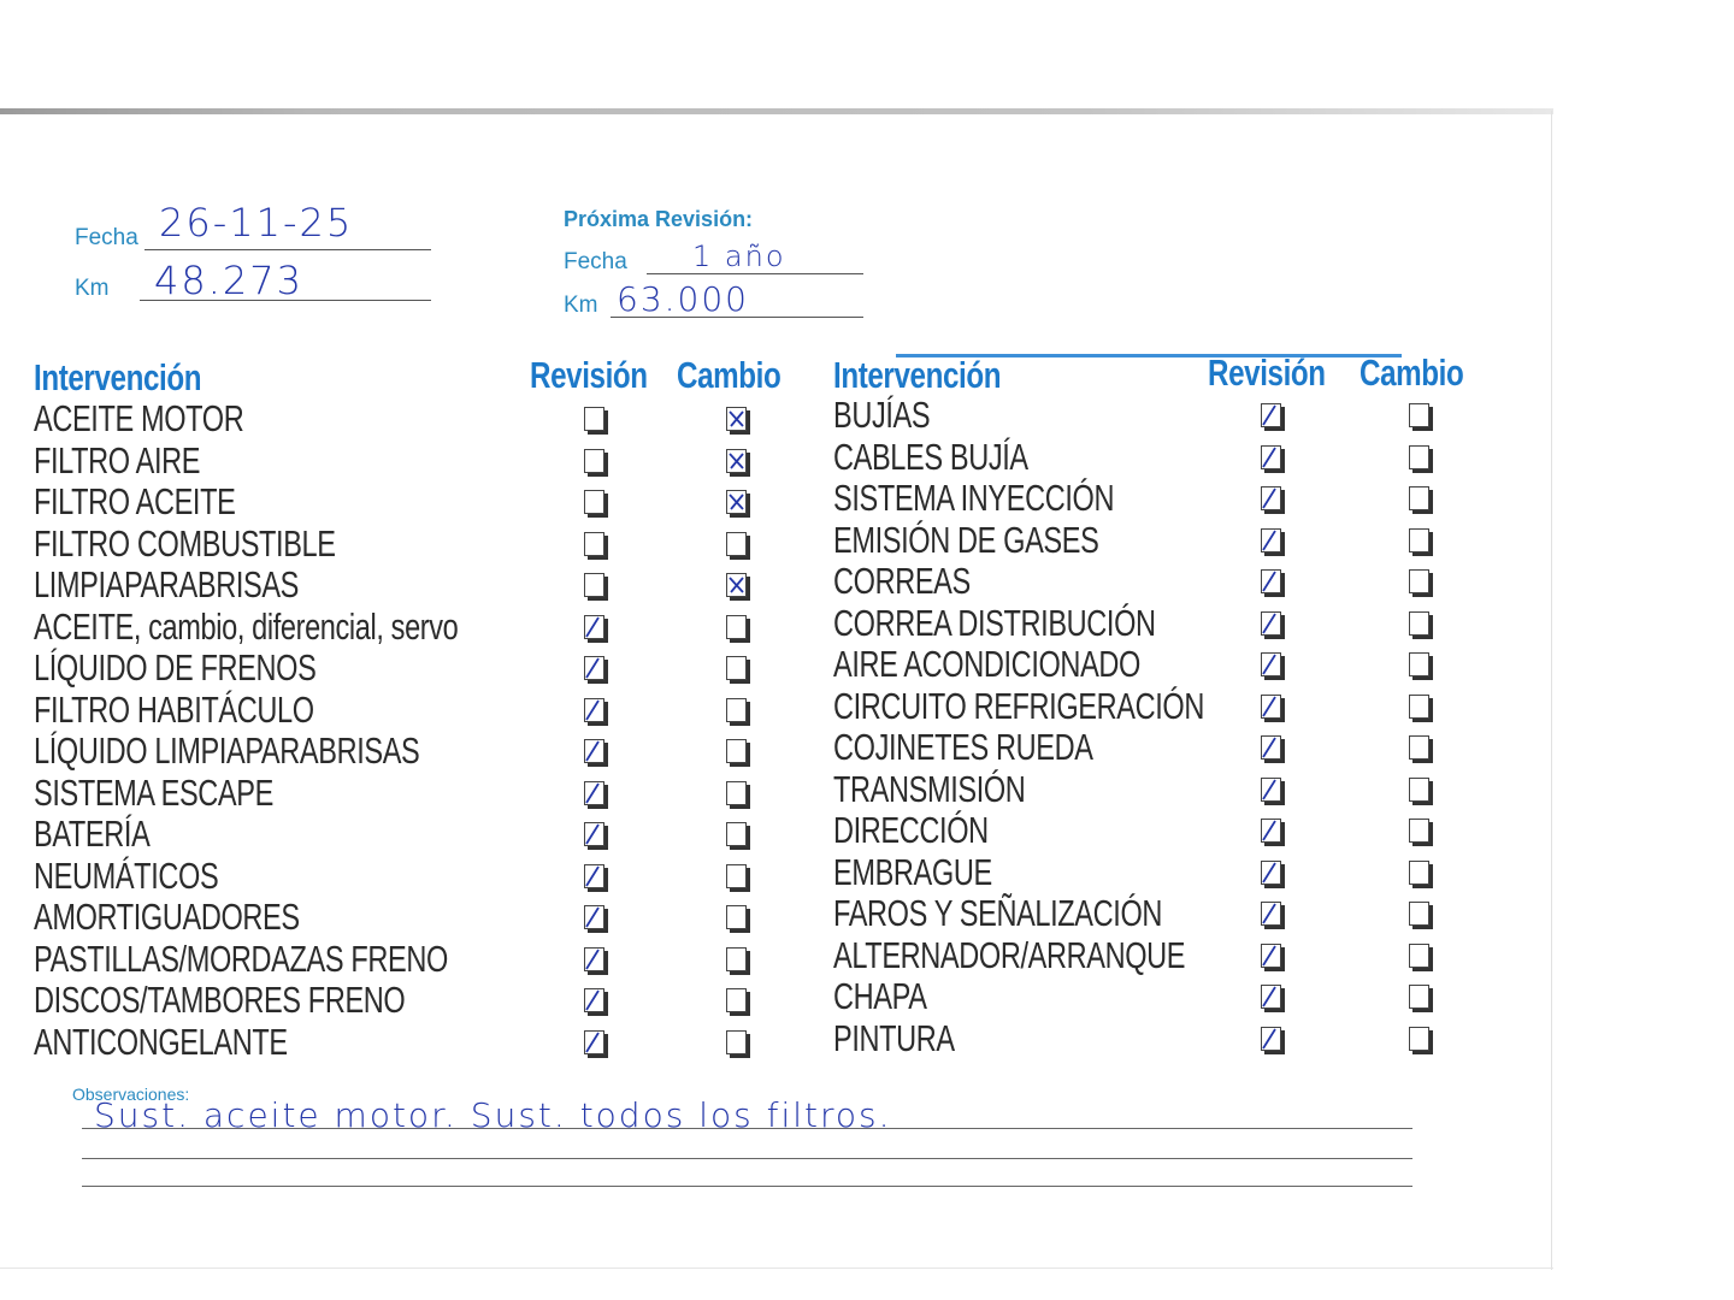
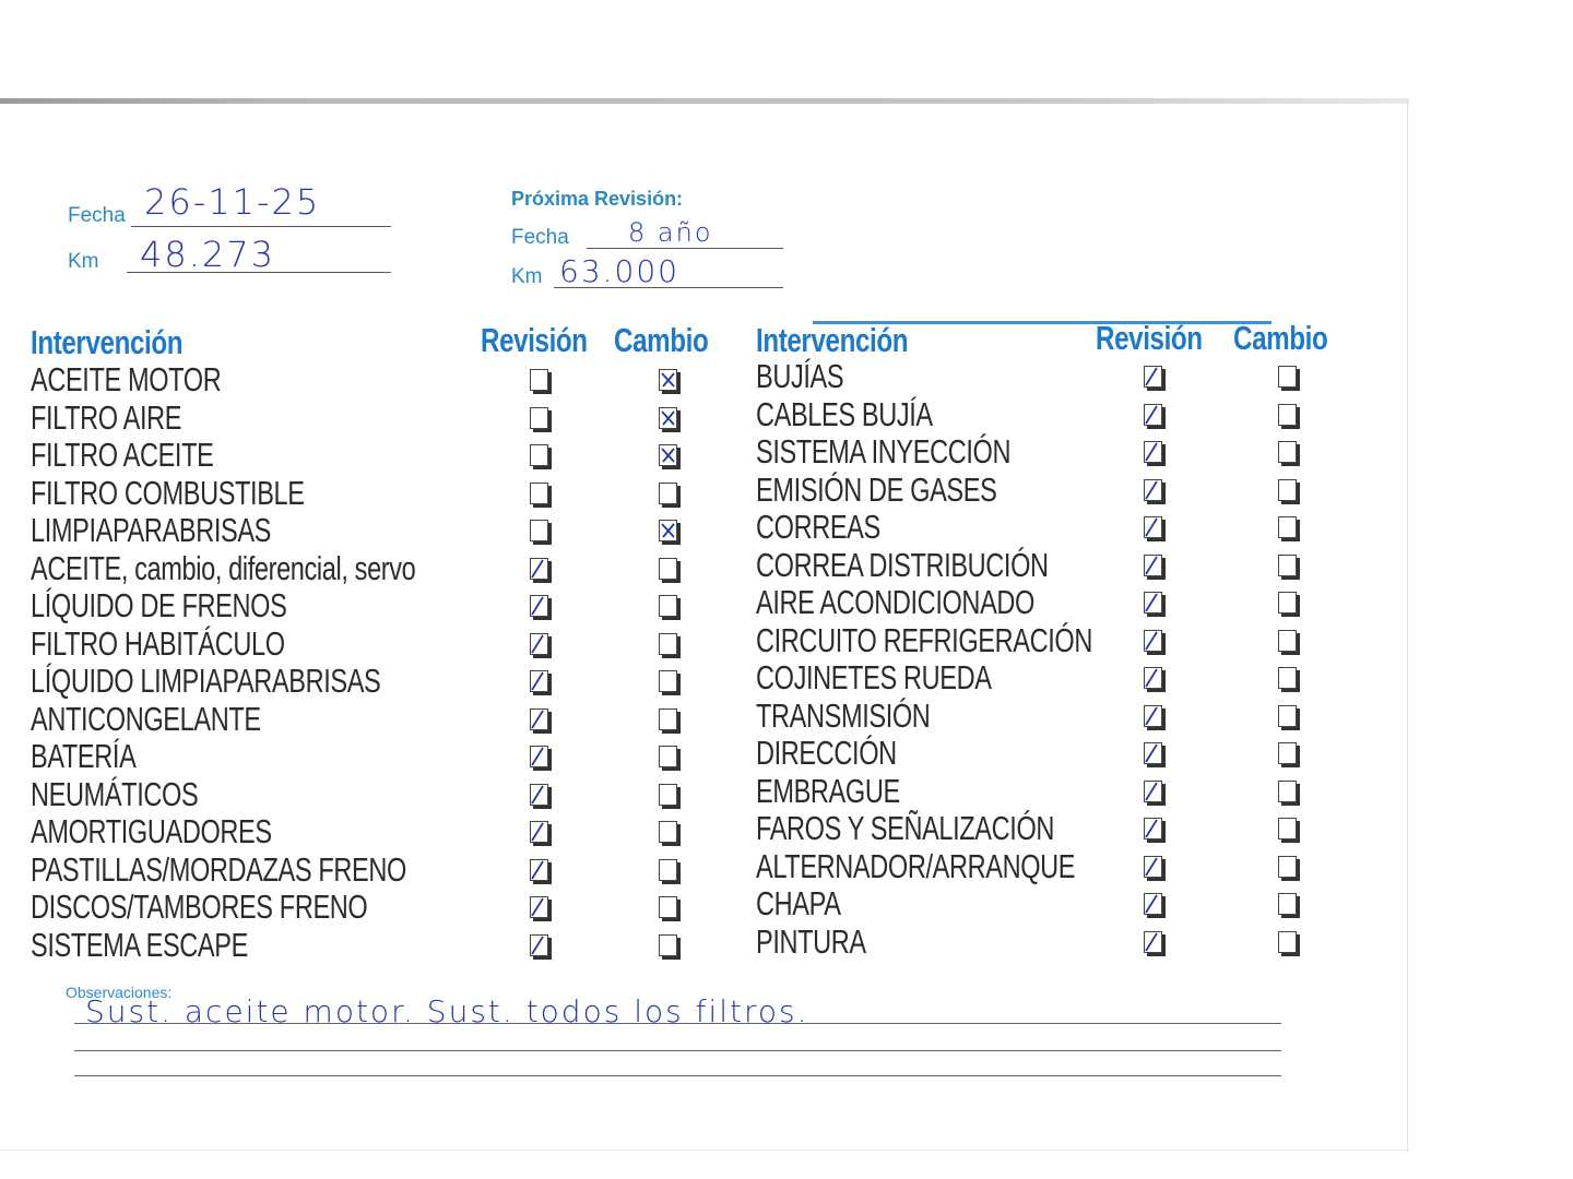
  Fecha
  26-11-25
  Km
  48.273
  Próxima Revisión:
  Fecha
- 1 año
+ 8 año
  Km
  63.000
  Intervención
  Revisión
  Cambio
  Intervención
  Revisión
  Cambio
  ACEITE MOTOR
  FILTRO AIRE
  FILTRO ACEITE
  FILTRO COMBUSTIBLE
  LIMPIAPARABRISAS
  ACEITE, cambio, diferencial, servo
  LÍQUIDO DE FRENOS
  FILTRO HABITÁCULO
  LÍQUIDO LIMPIAPARABRISAS
- SISTEMA ESCAPE
+ ANTICONGELANTE
  BATERÍA
  NEUMÁTICOS
  AMORTIGUADORES
  PASTILLAS/MORDAZAS FRENO
  DISCOS/TAMBORES FRENO
- ANTICONGELANTE
+ SISTEMA ESCAPE
  BUJÍAS
  CABLES BUJÍA
  SISTEMA INYECCIÓN
  EMISIÓN DE GASES
  CORREAS
  CORREA DISTRIBUCIÓN
  AIRE ACONDICIONADO
  CIRCUITO REFRIGERACIÓN
  COJINETES RUEDA
  TRANSMISIÓN
  DIRECCIÓN
  EMBRAGUE
  FAROS Y SEÑALIZACIÓN
  ALTERNADOR/ARRANQUE
  CHAPA
  PINTURA
  Observaciones:
  Sust. aceite motor. Sust. todos los filtros.
